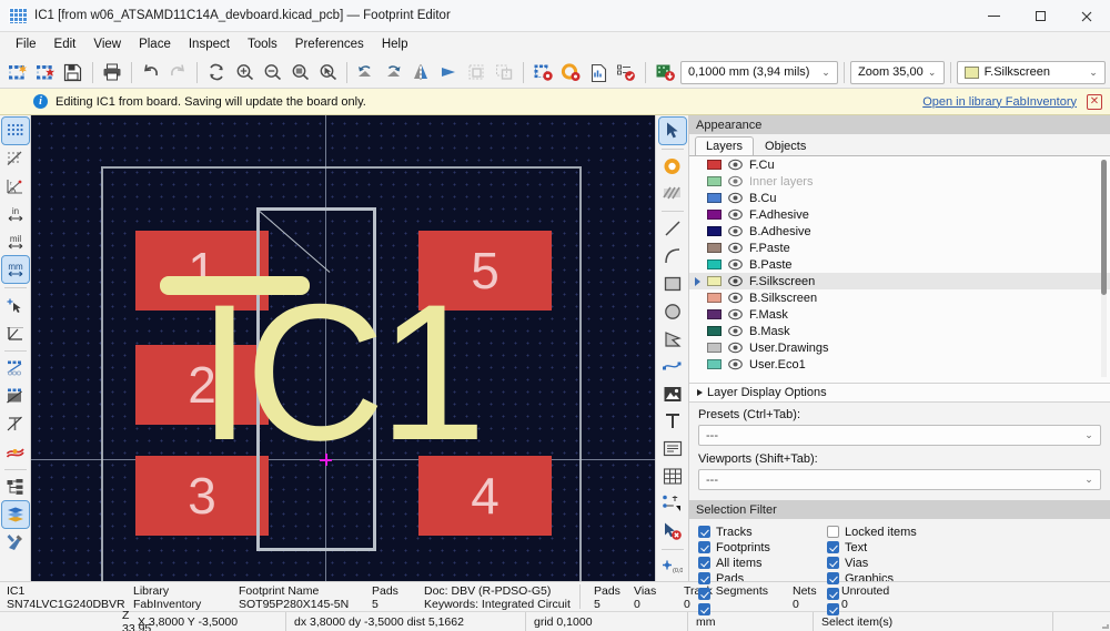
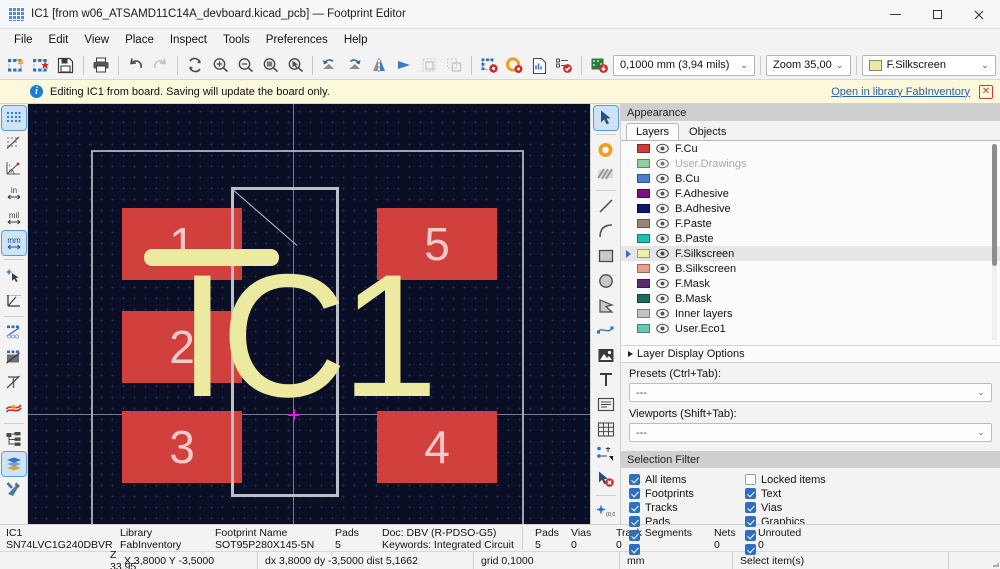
  IC1 [from w06_ATSAMD11C14A_devboard.kicad_pcb] — Footprint Editor
  File
  Edit
  View
  Place
  Inspect
  Tools
  Preferences
  Help
  0,1000 mm (3,94 mils)
  ⌄
  Zoom 35,00
  ⌄
  F.Silkscreen
  ⌄
  i
  Editing IC1 from board. Saving will update the board only.
  Open in library FabInventory
  ✕
  in
  mil
  mm
  1
  2
  3
  5
  4
  IC1
  Appearance
  Layers
  Objects
  F.Cu
- Inner layers
+ User.Drawings
  B.Cu
  F.Adhesive
  B.Adhesive
  F.Paste
  B.Paste
  F.Silkscreen
  B.Silkscreen
  F.Mask
  B.Mask
- User.Drawings
+ Inner layers
  User.Eco1
  Layer Display Options
  Presets (Ctrl+Tab):
  ---
  ⌄
  Viewports (Shift+Tab):
  ---
  ⌄
  Selection Filter
- Tracks
+ All items
  Locked items
  Footprints
  Text
- All items
+ Tracks
  Vias
  Pads
  Graphics
  IC1
  SN74LVC1G240DBVR
  Library
  FabInventory
  Footprint Name
  SOT95P280X145-5N
  Pads
  5
  Doc: DBV (R-PDSO-G5)
  Keywords: Integrated Circuit
  Pads
  5
  Vias
  0
  Tr Segments
  0
  Nets
  0
  Unrouted
  0
  Z 33,95
  X 3,8000 Y -3,5000
  dx 3,8000 dy -3,5000 dist 5,1662
  grid 0,1000
  mm
  Select item(s)
